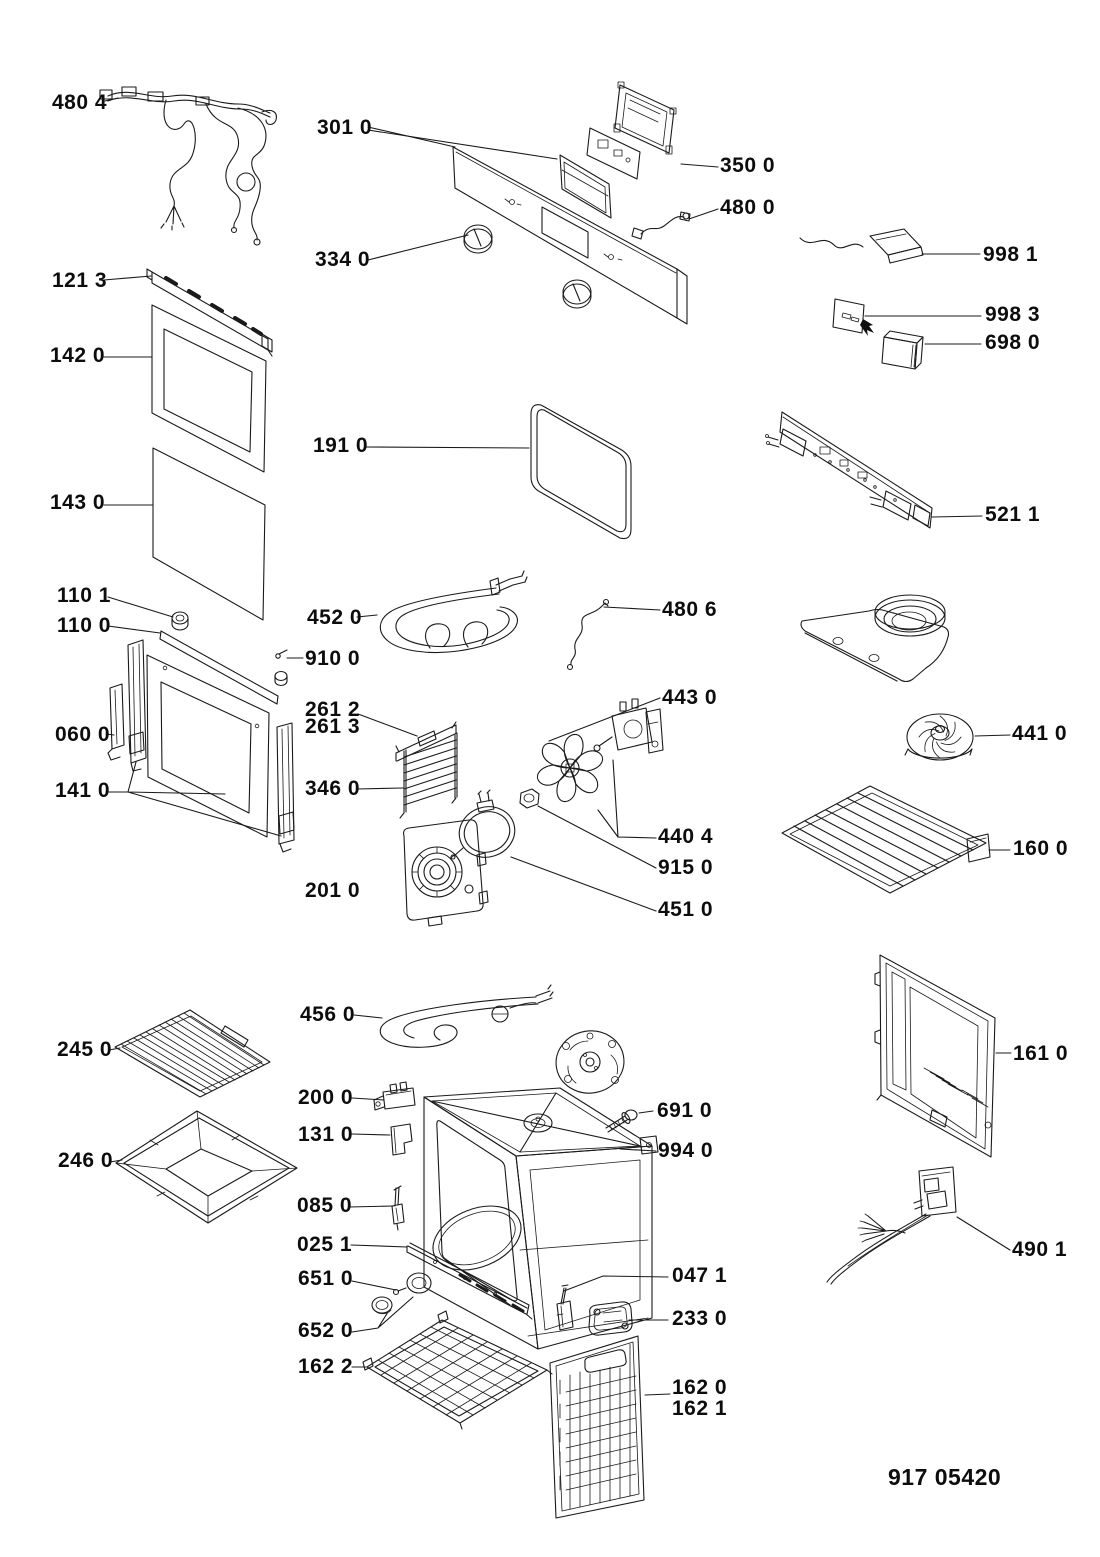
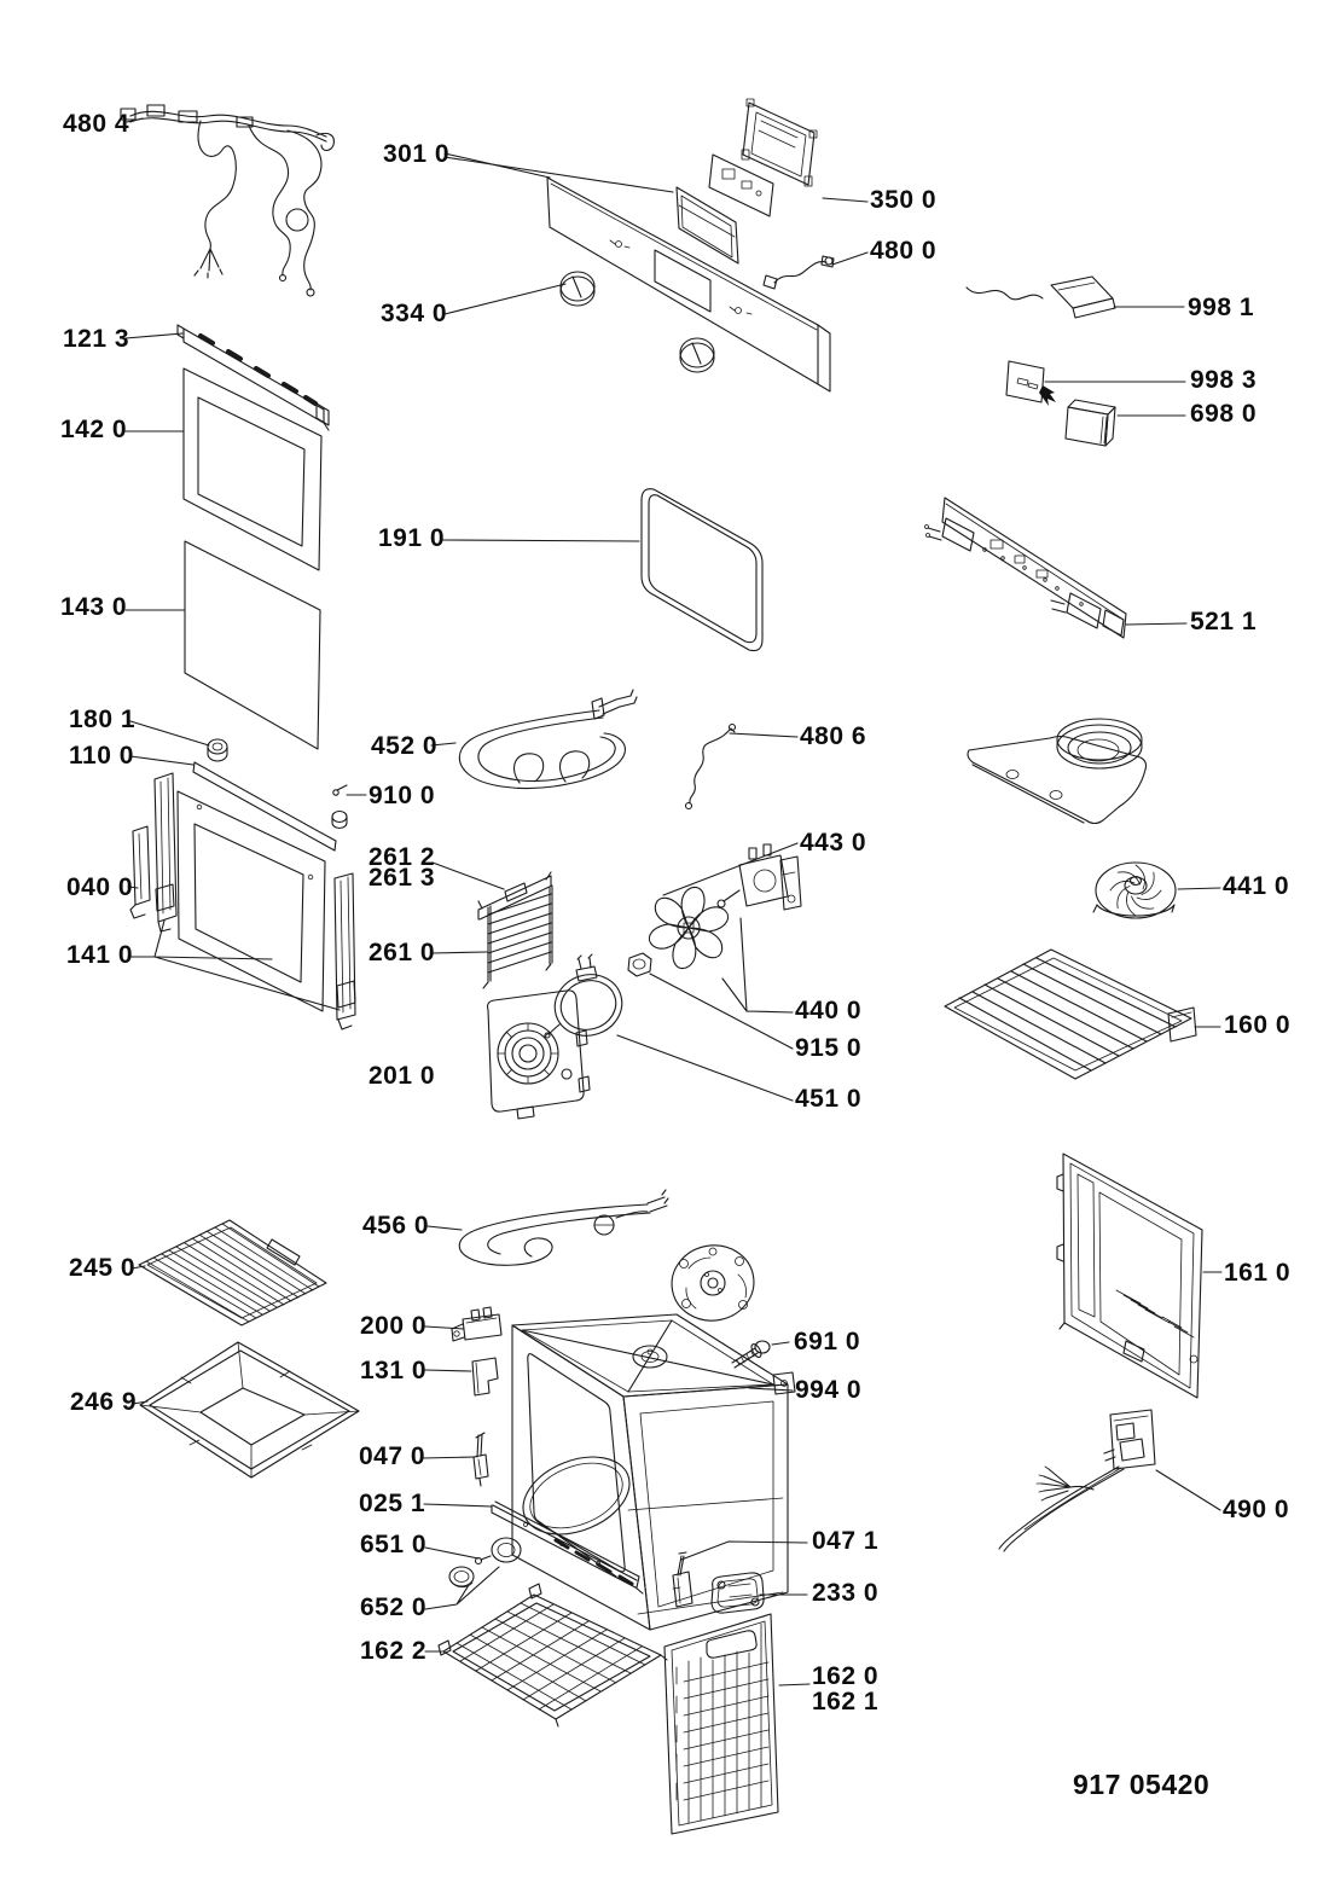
  480 4
  301 0
  350 0
  480 0
  334 0
  998 1
  998 3
  698 0
  121 3
  142 0
  143 0
  191 0
  521 1
- 110 1
+ 180 1
  110 0
  452 0
  480 6
  910 0
  261 2
  261 3
- 060 0
+ 040 0
  443 0
  441 0
- 346 0
+ 261 0
  141 0
  160 0
- 440 4
+ 440 0
  915 0
  201 0
  451 0
  456 0
  245 0
  161 0
  200 0
  691 0
  131 0
- 246 0
+ 246 9
  994 0
- 085 0
+ 047 0
  025 1
- 490 1
+ 490 0
  651 0
  047 1
  652 0
  233 0
  162 2
  162 0
  162 1
  917 05420
